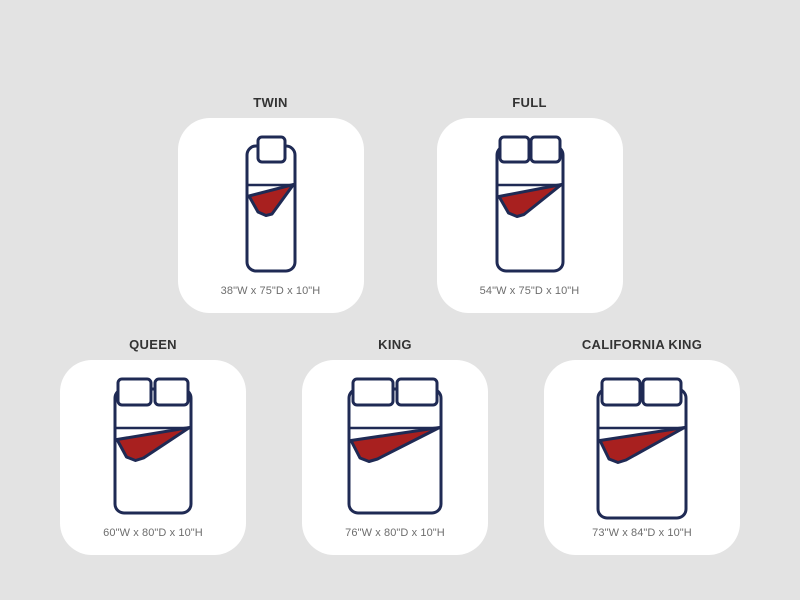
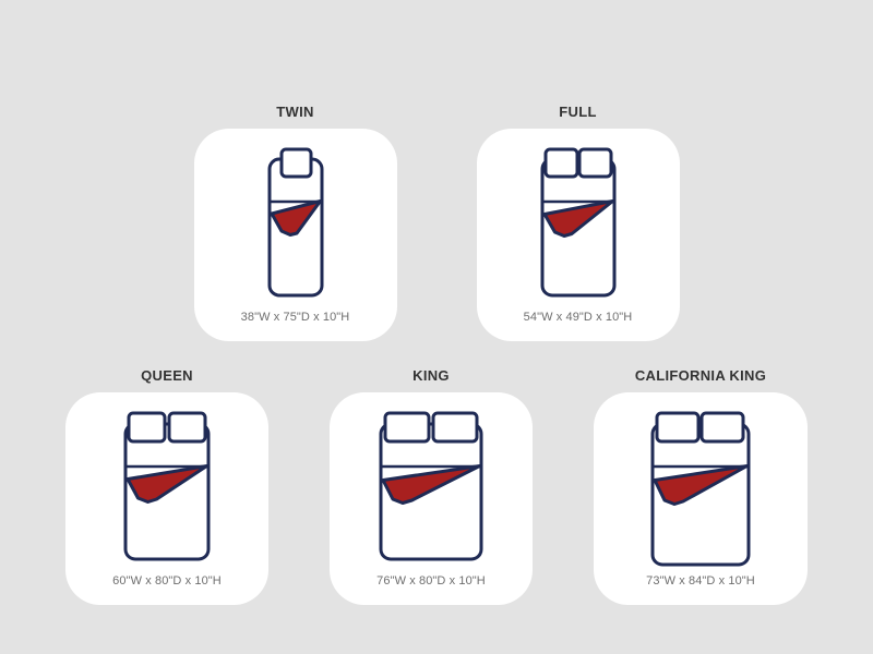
  TWIN
  38"W x 75"D x 10"H
  FULL
- 54"W x 75"D x 10"H
+ 54"W x 49"D x 10"H
  QUEEN
  60"W x 80"D x 10"H
  KING
  76"W x 80"D x 10"H
  CALIFORNIA KING
  73"W x 84"D x 10"H
